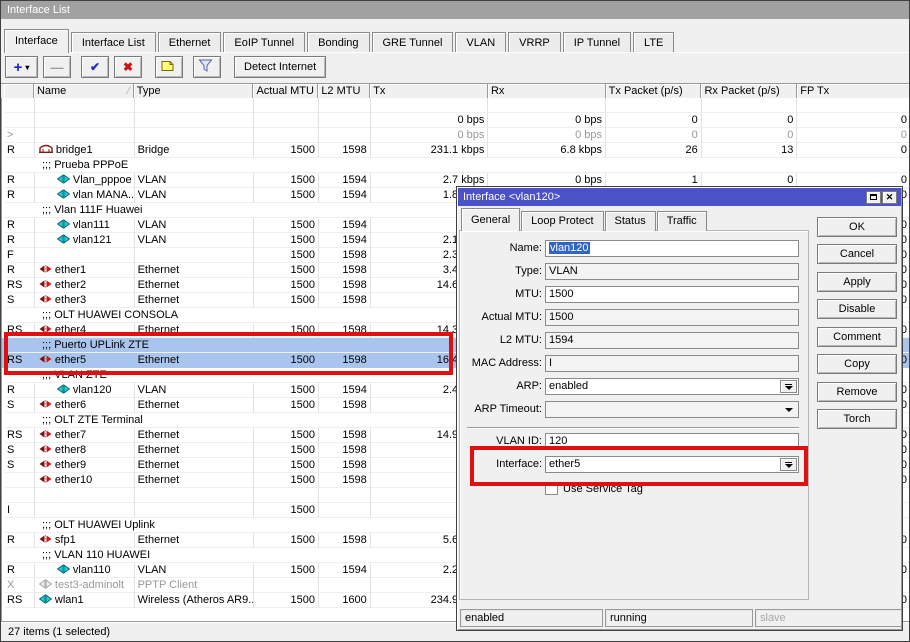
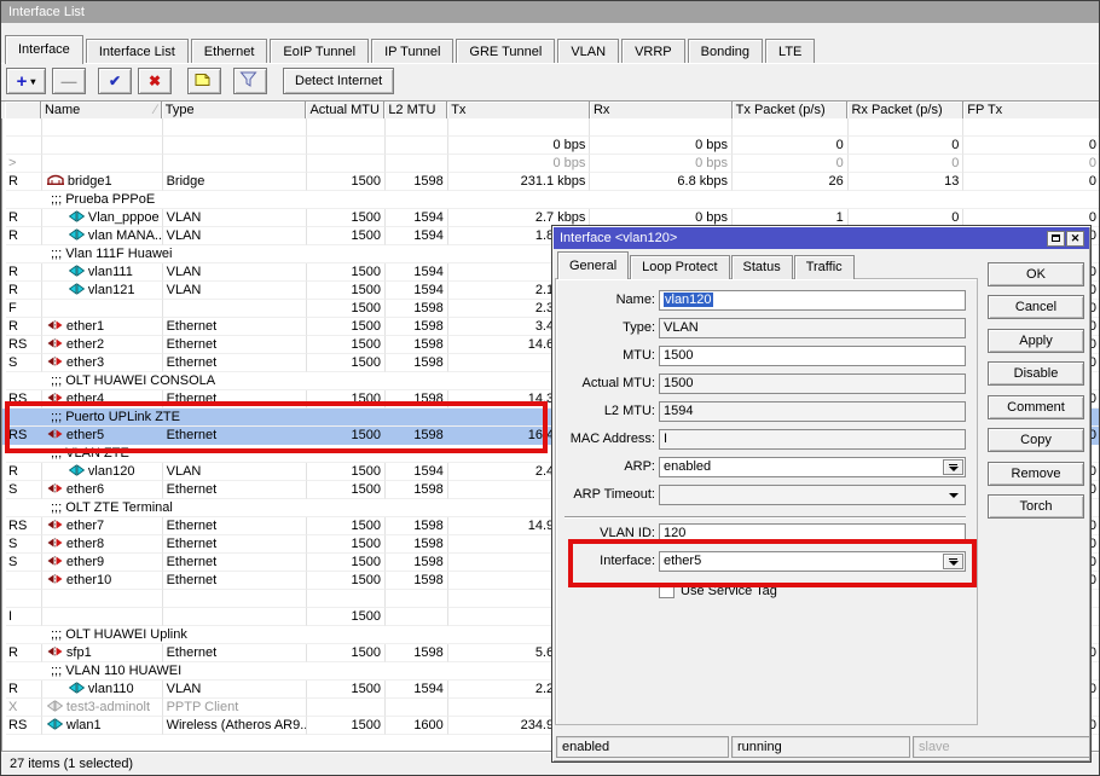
  Interface List
  Interface
  Interface List
  Ethernet
  EoIP Tunnel
- Bonding
+ IP Tunnel
  GRE Tunnel
  VLAN
  VRRP
- IP Tunnel
+ Bonding
  LTE
  +
  ▾
  —
  ✔
  ✖
  Detect Internet
  Name
  ∕
  Type
  Actual MTU
  L2 MTU
  Tx
  Rx
  Tx Packet (p/s)
  Rx Packet (p/s)
  FP Tx
  0 bps
  0 bps
  0
  0
  0
  >
  0 bps
  0 bps
  0
  0
  0
  R
  bridge1
  Bridge
  1500
  1598
  231.1 kbps
  6.8 kbps
  26
  13
  0
  ;;; Prueba PPPoE
  R
  Vlan_pppoe
  VLAN
  1500
  1594
  2.7 kbps
  0 bps
  1
  0
  0
  R
  vlan MANA..
  VLAN
  1500
  1594
  0
  ;;; Vlan 111F Huawei
  R
  vlan111
  VLAN
  1500
  1594
  0
  R
  vlan121
  VLAN
  1500
  1594
  0
  F
  1500
  1598
  0
  R
  ether1
  Ethernet
  1500
  1598
  0
  RS
  ether2
  Ethernet
  1500
  1598
  0
  S
  ether3
  Ethernet
  1500
  1598
  0
  ;;; OLT HUAWEI CONSOLA
  RS
  ether4
  Ethernet
  1500
  1598
  0
  ;;; Puerto UPLink ZTE
  RS
  ether5
  Ethernet
  1500
  1598
  0
  ;;; VLAN ZTE
  R
  vlan120
  VLAN
  1500
  1594
  0
  S
  ether6
  Ethernet
  1500
  1598
  0
  ;;; OLT ZTE Terminal
  RS
  ether7
  Ethernet
  1500
  1598
  0
  S
  ether8
  Ethernet
  1500
  1598
  0
  S
  ether9
  Ethernet
  1500
  1598
  0
  ether10
  Ethernet
  1500
  1598
  0
  I
  1500
  ;;; OLT HUAWEI Uplink
  R
  sfp1
  Ethernet
  1500
  1598
  0
  ;;; VLAN 110 HUAWEI
  R
  vlan110
  VLAN
  1500
  1594
  0
  X
  test3-adminolt
  PPTP Client
  RS
  wlan1
  Wireless (Atheros AR9..
  1500
  1600
  0
  27 items (1 selected)
  Interface <vlan120>
  ✕
  General
  Loop Protect
  Status
  Traffic
  Name:
  vlan120
  Type:
  VLAN
  MTU:
  1500
  Actual MTU:
  1500
  L2 MTU:
  1594
  MAC Address:
  I
  ARP:
  enabled
  ARP Timeout:
  VLAN ID:
  120
  Interface:
  ether5
  Use Service Tag
  OK
  Cancel
  Apply
  Disable
  Comment
  Copy
  Remove
  Torch
  enabled
  running
  slave
